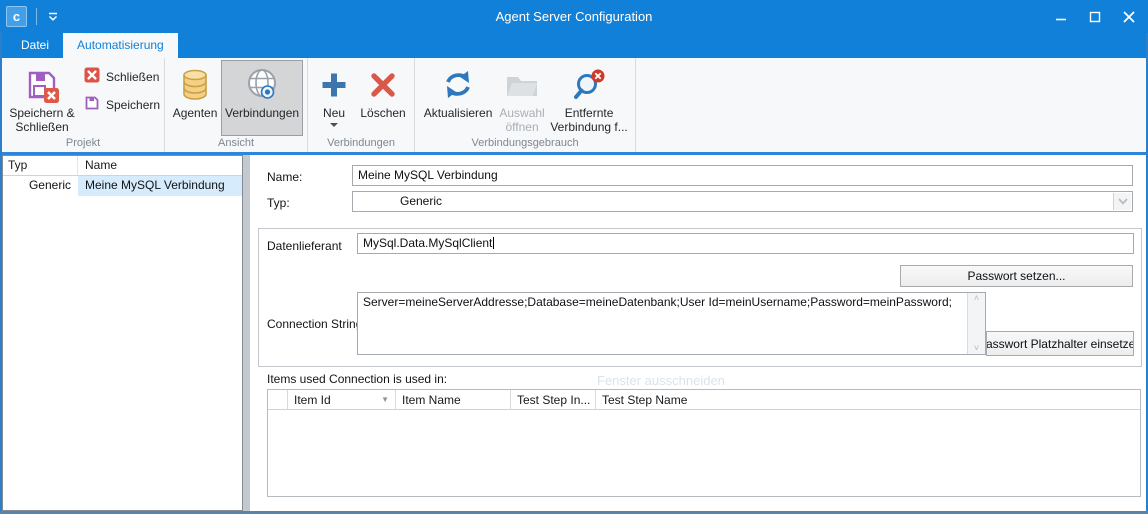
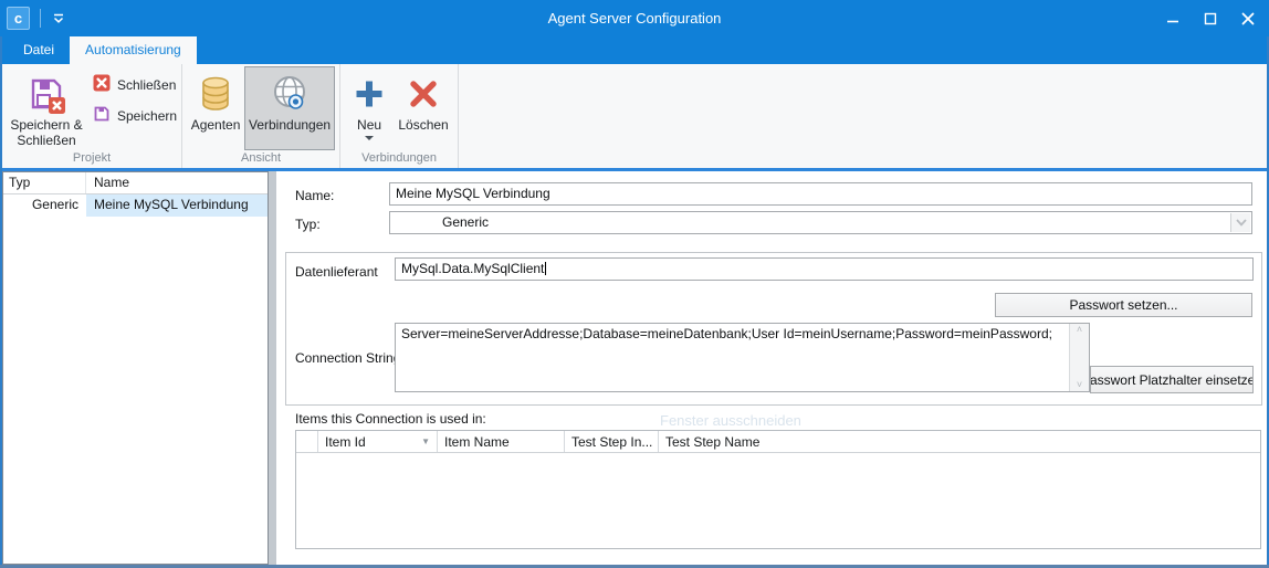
  c
  Agent Server Configuration
  Datei
  Automatisierung
  Speichern & Schließen
  Schließen
  Speichern
  Projekt
  Agenten
  Verbindungen
  Ansicht
  Neu
  Löschen
  Verbindungen
- Aktualisieren
- Auswahl öffnen
- Entfernte Verbindung f...
- Verbindungsgebrauch
  Typ
  Name
  Generic
  Meine MySQL Verbindung
  Name:
  Meine MySQL Verbindung
  Typ:
  Generic
  Datenlieferant
  MySql.Data.MySqlClient
  Passwort setzen...
  Connection Strin
  Server=meineServerAddresse;Database=meineDatenbank;User Id=meinUsername;Password=meinPassword;
  ˄
  ˅
  asswort Platzhalter einsetze
- Items used Connection is used in:
+ Items this Connection is used in:
  Fenster ausschneiden
  Item Id
  ▼
  Item Name
  Test Step In...
  Test Step Name
